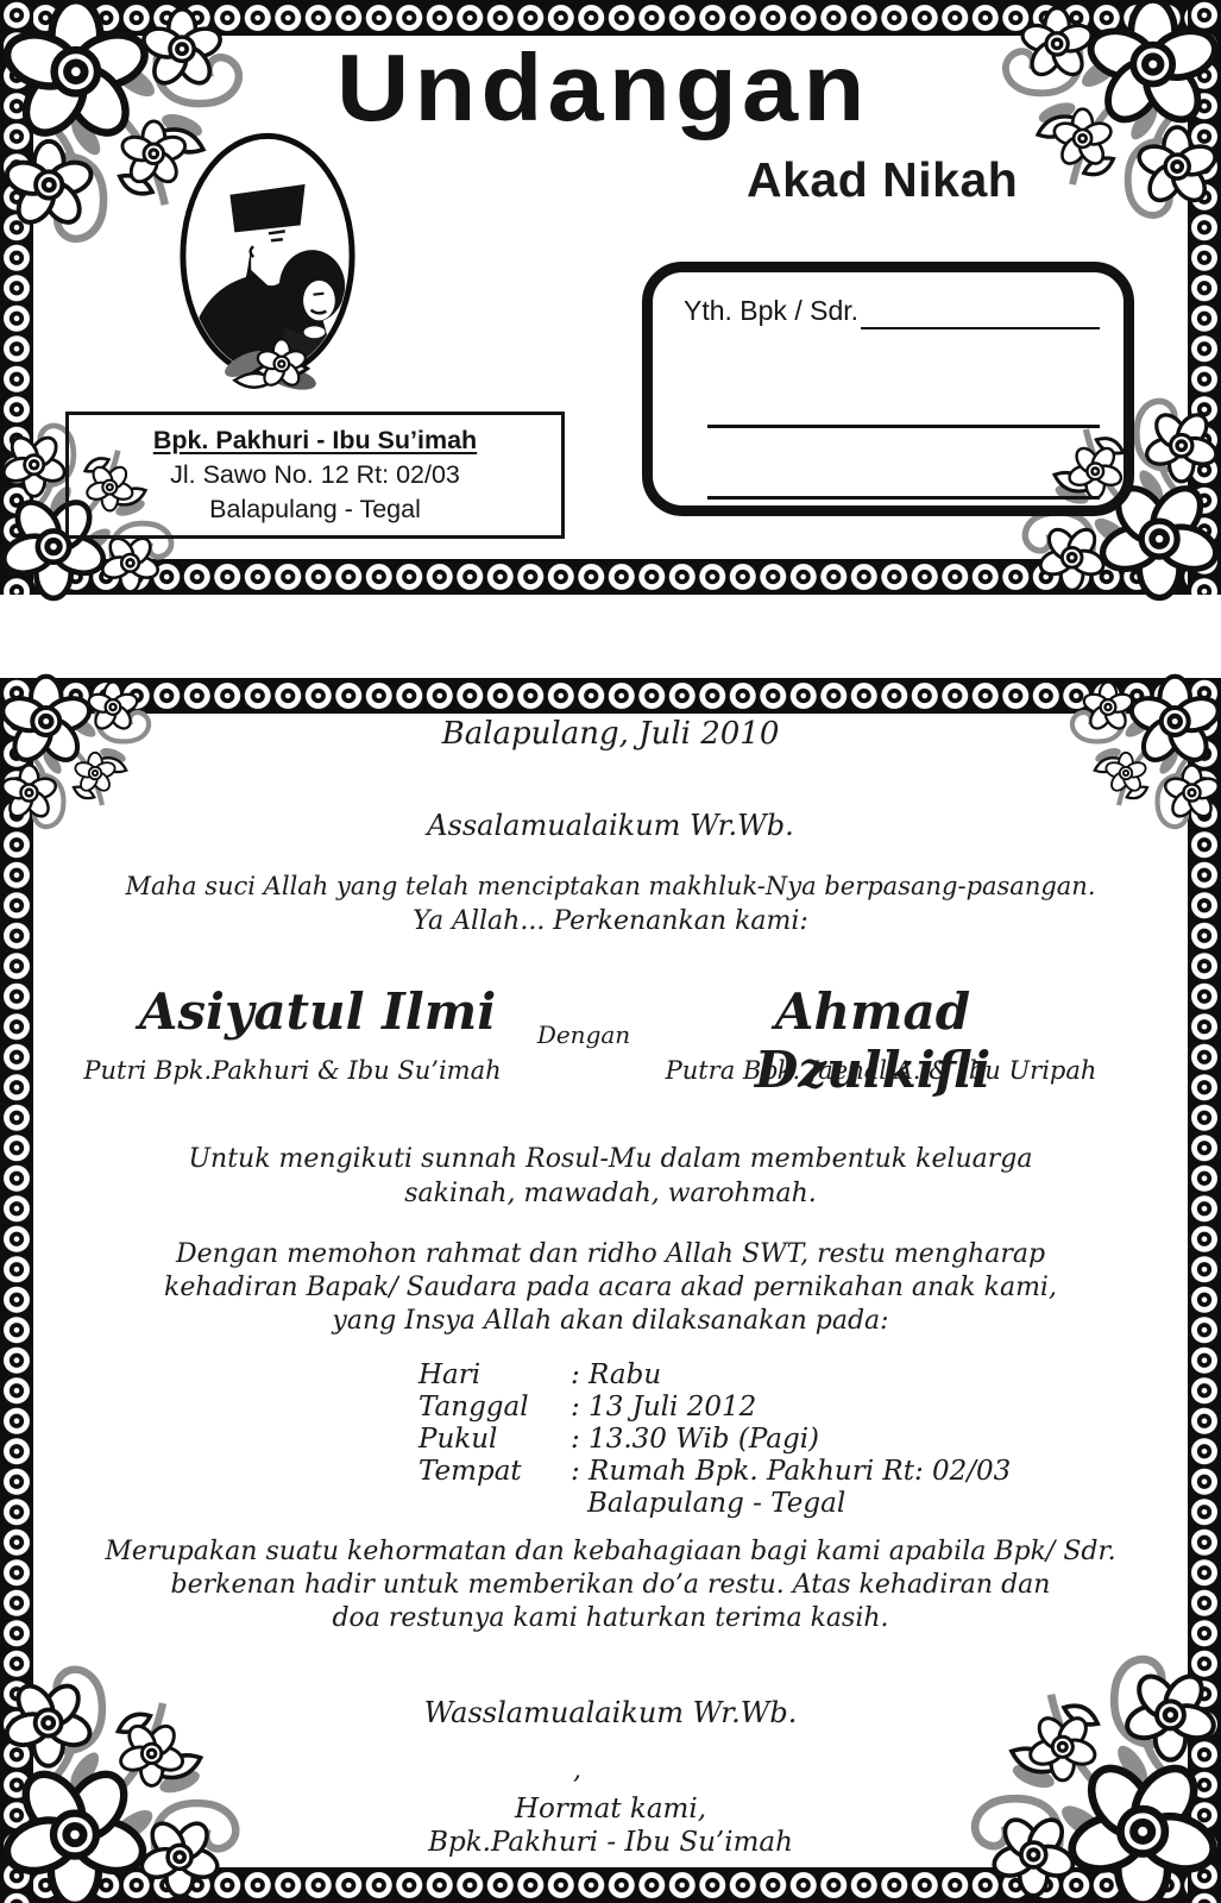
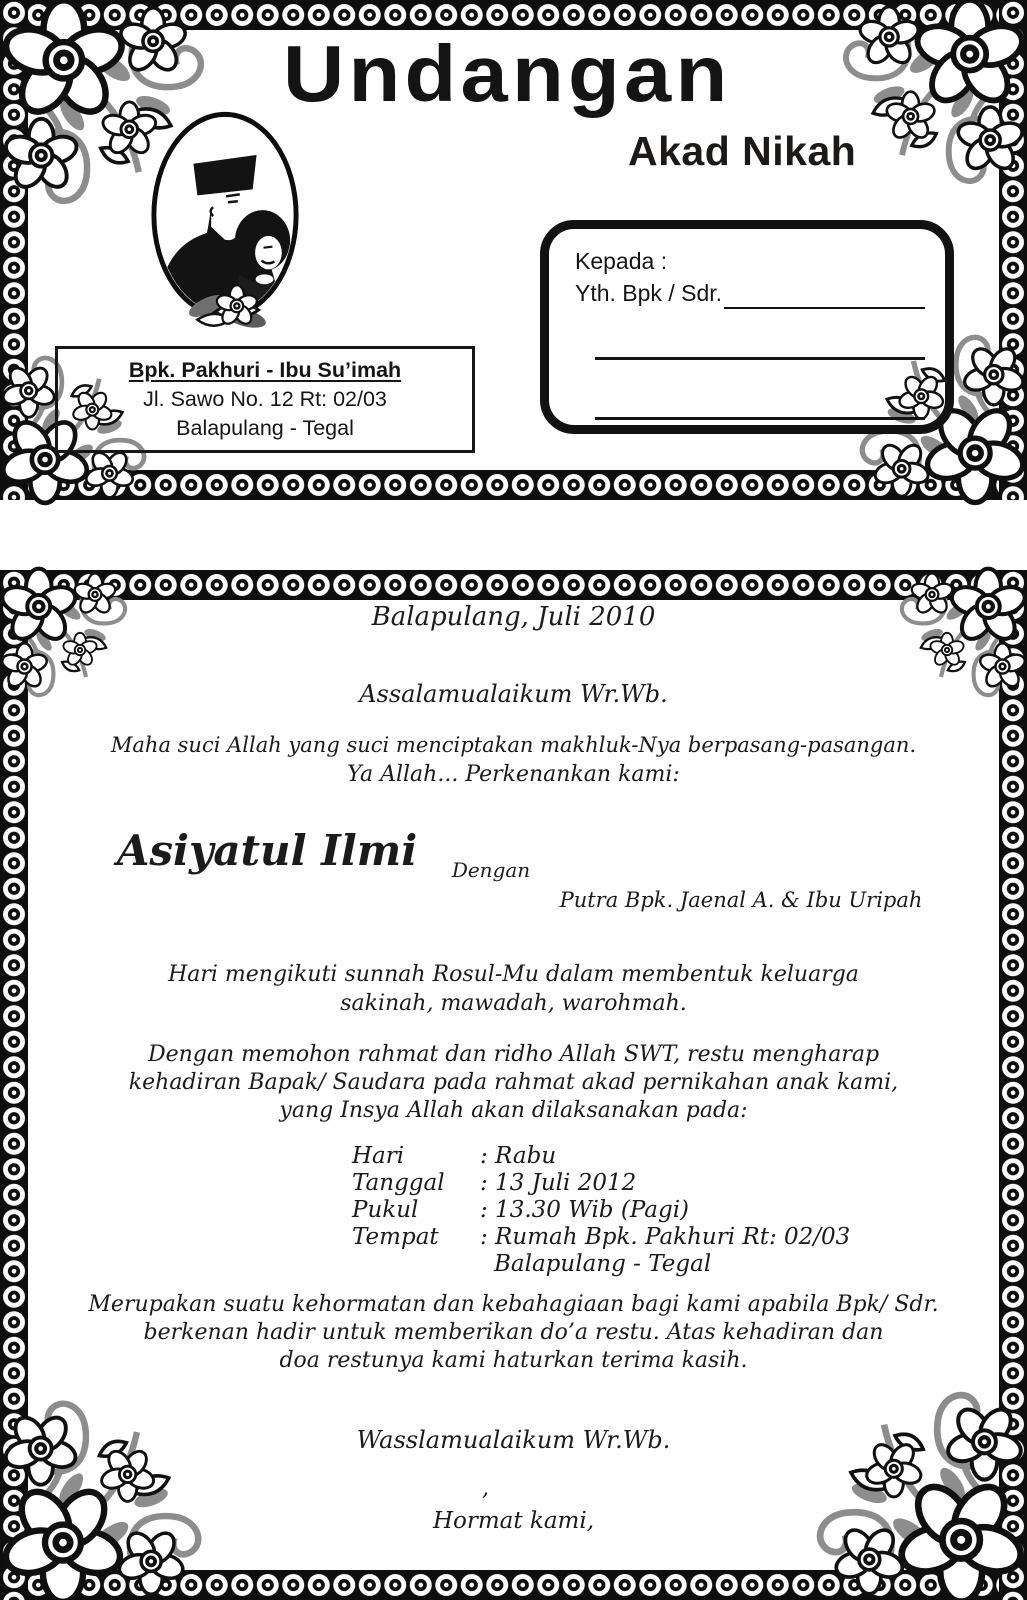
  Undangan
  Akad Nikah
  Bpk. Pakhuri - Ibu Su’imah
  Jl. Sawo No. 12 Rt: 02/03
  Balapulang - Tegal
+ Kepada :
  Yth. Bpk / Sdr.
  Balapulang, Juli 2010
  Assalamualaikum Wr.Wb.
- Maha suci Allah yang telah menciptakan makhluk-Nya berpasang-pasangan.
+ Maha suci Allah yang suci menciptakan makhluk-Nya berpasang-pasangan.
  Ya Allah... Perkenankan kami:
  Asiyatul Ilmi
  Dengan
- Ahmad Dzulkifli
- Putri Bpk.Pakhuri & Ibu Su’imah
  Putra Bpk. Jaenal A. & Ibu Uripah
- Untuk mengikuti sunnah Rosul-Mu dalam membentuk keluarga
+ Hari mengikuti sunnah Rosul-Mu dalam membentuk keluarga
  sakinah, mawadah, warohmah.
  Dengan memohon rahmat dan ridho Allah SWT, restu mengharap
- kehadiran Bapak/ Saudara pada acara akad pernikahan anak kami,
+ kehadiran Bapak/ Saudara pada rahmat akad pernikahan anak kami,
  yang Insya Allah akan dilaksanakan pada:
  Hari
  : Rabu
  Tanggal
  : 13 Juli 2012
  Pukul
  : 13.30 Wib (Pagi)
  Tempat
  : Rumah Bpk. Pakhuri Rt: 02/03
  Balapulang - Tegal
  Merupakan suatu kehormatan dan kebahagiaan bagi kami apabila Bpk/ Sdr.
  berkenan hadir untuk memberikan do’a restu. Atas kehadiran dan
  doa restunya kami haturkan terima kasih.
  Wasslamualaikum Wr.Wb.
  ,
  Hormat kami,
- Bpk.Pakhuri - Ibu Su’imah
